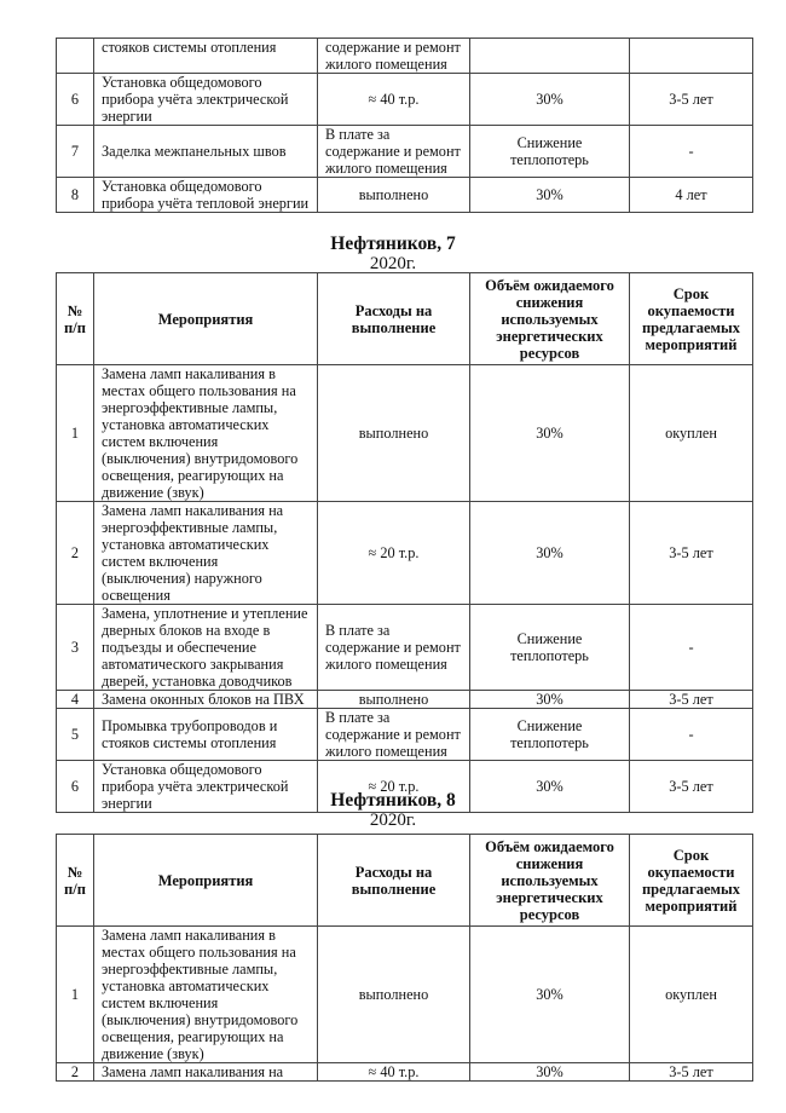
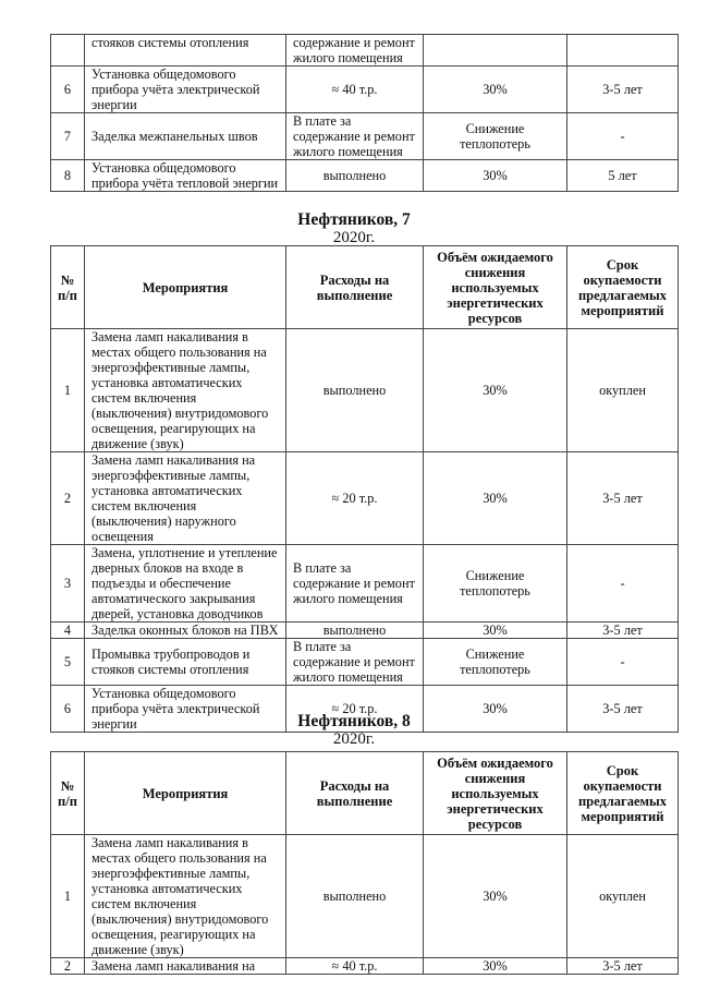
  	стояков системы отопления	содержание и ремонт жилого помещения
  6	Установка общедомового прибора учёта электрической энергии	≈ 40 т.р.	30%	3-5 лет
  7	Заделка межпанельных швов	В плате за содержание и ремонт жилого помещения	Снижение теплопотерь	-
- 8	Установка общедомового прибора учёта тепловой энергии	выполнено	30%	4 лет
+ 8	Установка общедомового прибора учёта тепловой энергии	выполнено	30%	5 лет
  Нефтяников, 7
  2020г.
  № п/п	Мероприятия	Расходы на выполнение	Объём ожидаемого снижения используемых энергетических ресурсов	Срок окупаемости предлагаемых мероприятий
  1	Замена ламп накаливания в местах общего пользования на энергоэффективные лампы, установка автоматических систем включения (выключения) внутридомового освещения, реагирующих на движение (звук)	выполнено	30%	окуплен
  2	Замена ламп накаливания на энергоэффективные лампы, установка автоматических систем включения (выключения) наружного освещения	≈ 20 т.р.	30%	3-5 лет
  3	Замена, уплотнение и утепление дверных блоков на входе в подъезды и обеспечение автоматического закрывания дверей, установка доводчиков	В плате за содержание и ремонт жилого помещения	Снижение теплопотерь	-
- 4	Замена оконных блоков на ПВХ	выполнено	30%	3-5 лет
+ 4	Заделка оконных блоков на ПВХ	выполнено	30%	3-5 лет
  5	Промывка трубопроводов и стояков системы отопления	В плате за содержание и ремонт жилого помещения	Снижение теплопотерь	-
  6	Установка общедомового прибора учёта электрической энергии	≈ 20 т.р.	30%	3-5 лет
  Нефтяников, 8
  2020г.
  № п/п	Мероприятия	Расходы на выполнение	Объём ожидаемого снижения используемых энергетических ресурсов	Срок окупаемости предлагаемых мероприятий
  1	Замена ламп накаливания в местах общего пользования на энергоэффективные лампы, установка автоматических систем включения (выключения) внутридомового освещения, реагирующих на движение (звук)	выполнено	30%	окуплен
  2	Замена ламп накаливания на	≈ 40 т.р.	30%	3-5 лет
